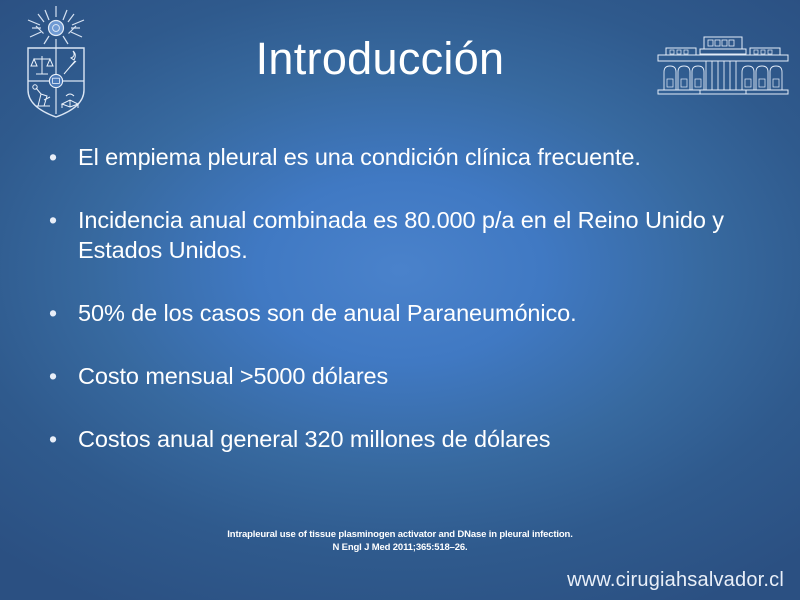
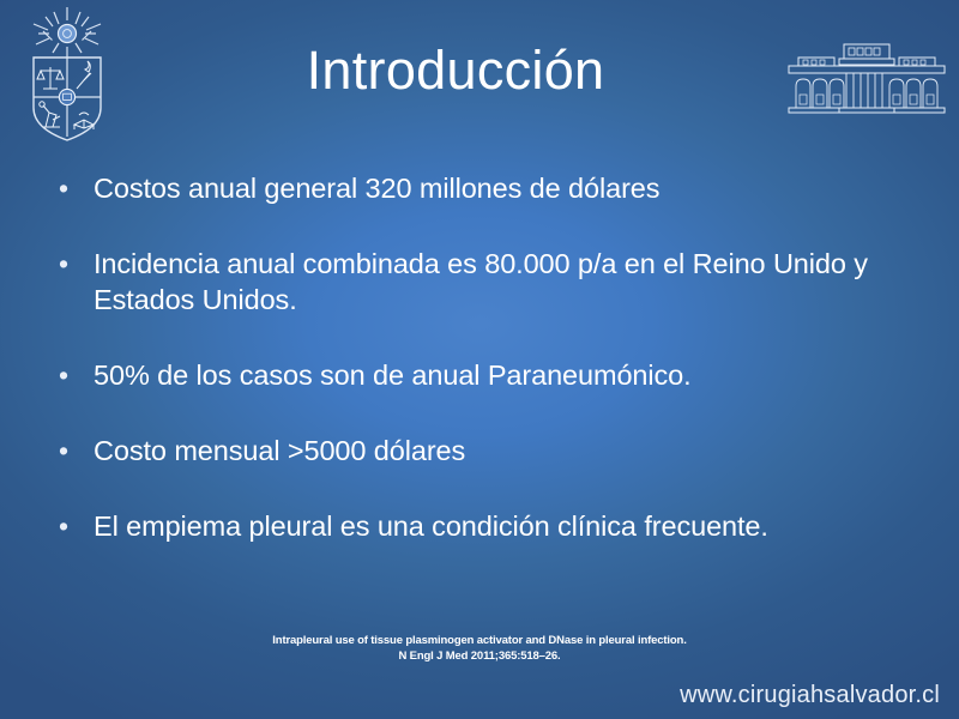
  Introducción
  •
- El empiema pleural es una condición clínica frecuente.
+ Costos anual general 320 millones de dólares
  •
  Incidencia anual combinada es 80.000 p/a en el Reino Unido y Estados Unidos.
  •
  50% de los casos son de anual Paraneumónico.
  •
  Costo mensual >5000 dólares
  •
- Costos anual general 320 millones de dólares
+ El empiema pleural es una condición clínica frecuente.
  Intrapleural use of tissue plasminogen activator and DNase in pleural infection.
  N Engl J Med 2011;365:518–26.
  www.cirugiahsalvador.cl
